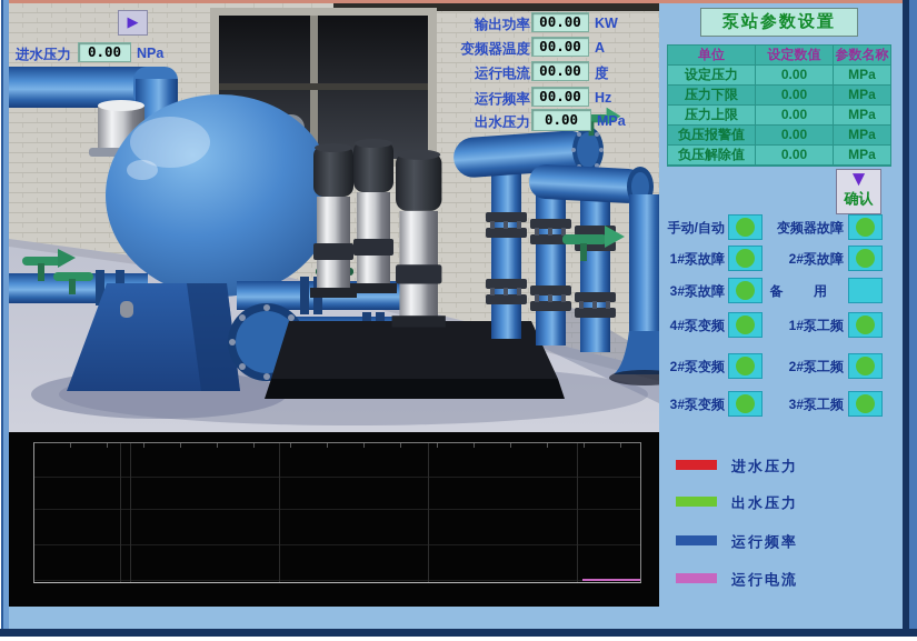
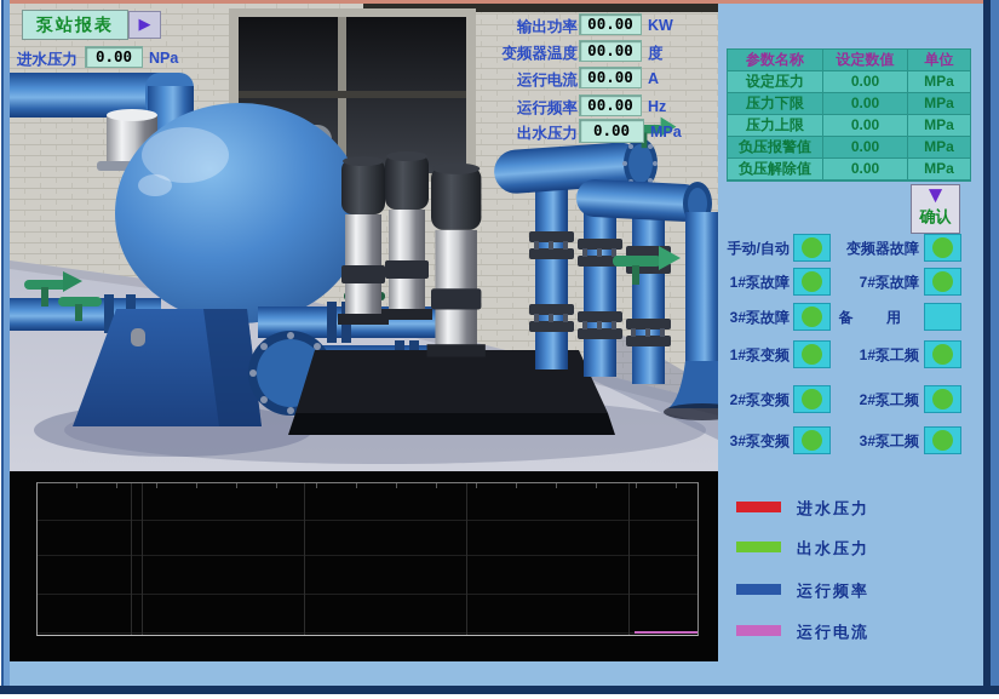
+ 泵站报表
  ▶
  进水压力
  0.00
  NPa
  输出功率
  00.00
  KW
  变频器温度
  00.00
- A
+ 度
  运行电流
  00.00
- 度
+ A
  运行频率
  00.00
  Hz
  出水压力
  0.00
  MPa
- 泵站参数设置
- 单位
+ 参数名称
  设定数值
- 参数名称
+ 单位
  设定压力
  0.00
  MPa
  压力下限
  0.00
  MPa
  压力上限
  0.00
  MPa
  负压报警值
  0.00
  MPa
  负压解除值
  0.00
  MPa
  ▼
  确认
  手动/自动
  变频器故障
  1#泵故障
- 2#泵故障
+ 7#泵故障
  3#泵故障
  备 用
- 4#泵变频
+ 1#泵变频
  1#泵工频
  2#泵变频
  2#泵工频
  3#泵变频
  3#泵工频
  进水压力
  出水压力
  运行频率
  运行电流
